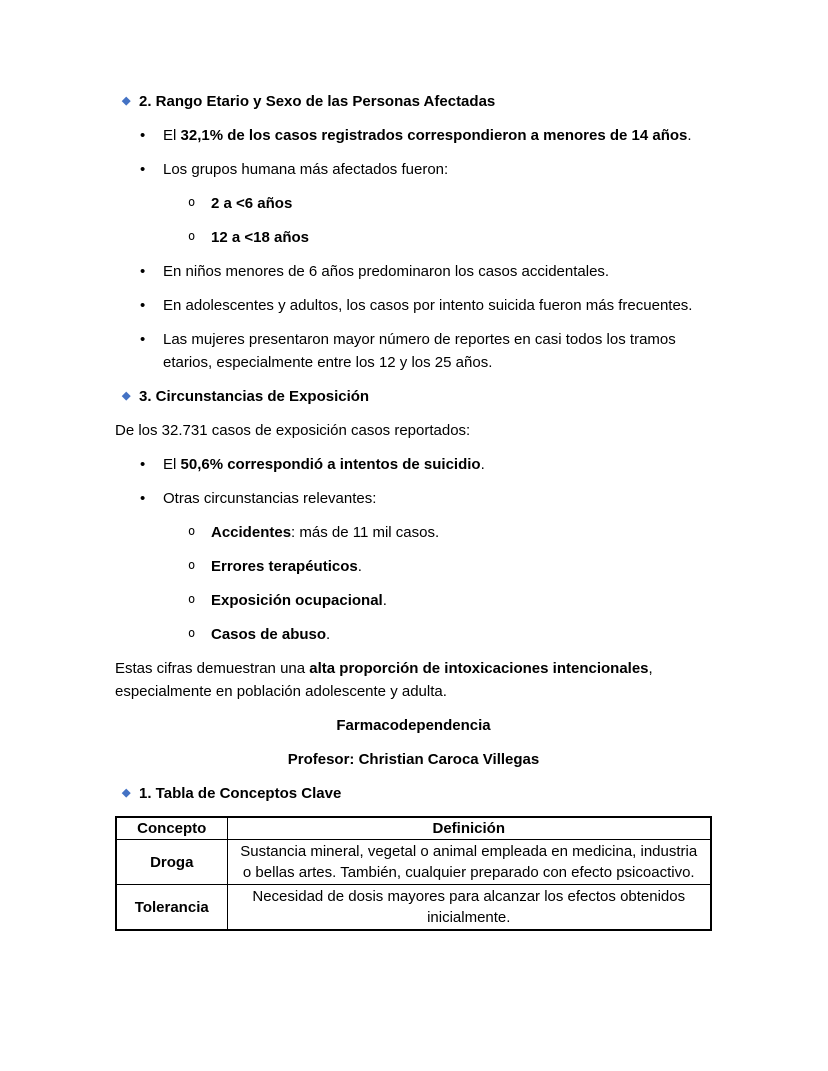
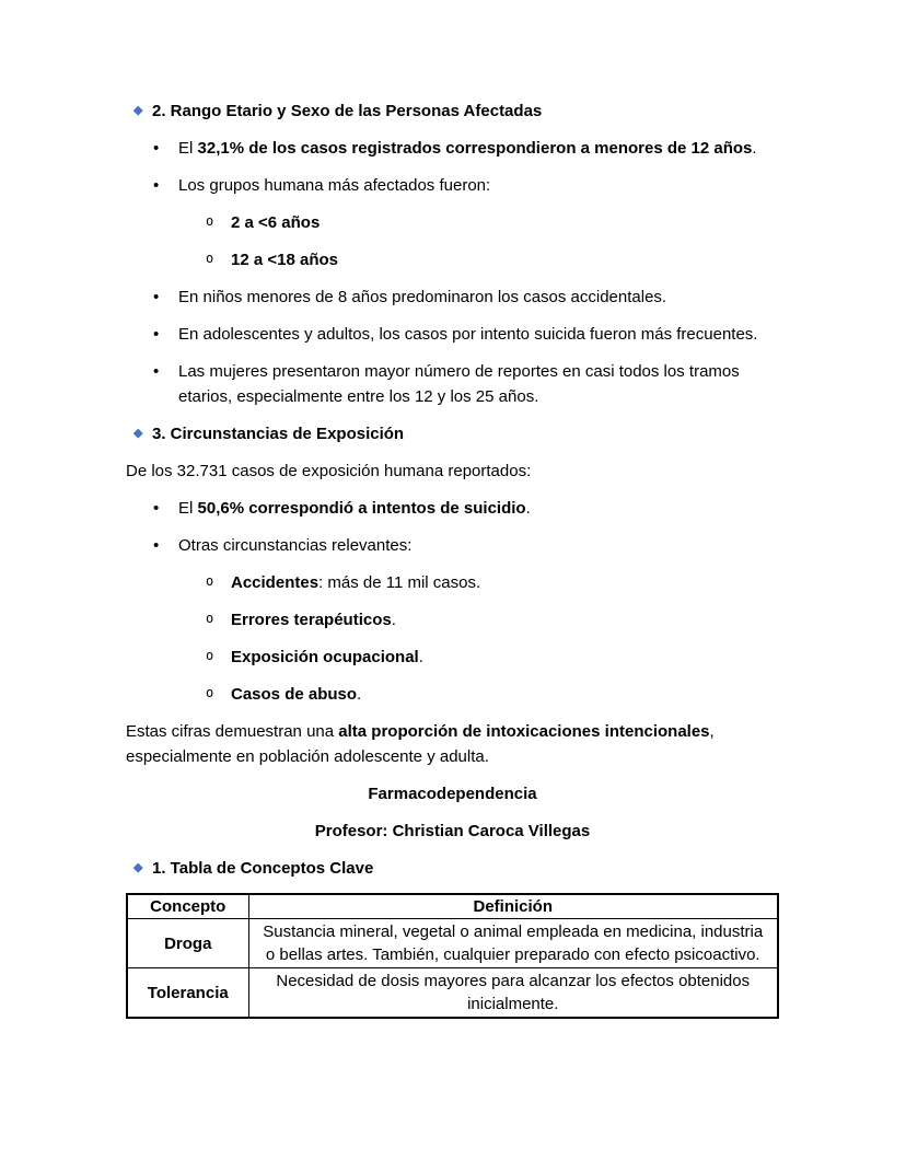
  ◆
  2. Rango Etario y Sexo de las Personas Afectadas
  •
- El 32,1% de los casos registrados correspondieron a menores de 14 años.
+ El 32,1% de los casos registrados correspondieron a menores de 12 años.
  •
  Los grupos humana más afectados fueron:
  o
  2 a <6 años
  o
  12 a <18 años
  •
- En niños menores de 6 años predominaron los casos accidentales.
+ En niños menores de 8 años predominaron los casos accidentales.
  •
  En adolescentes y adultos, los casos por intento suicida fueron más frecuentes.
  •
  Las mujeres presentaron mayor número de reportes en casi todos los tramos etarios, especialmente entre los 12 y los 25 años.
  ◆
  3. Circunstancias de Exposición
- De los 32.731 casos de exposición casos reportados:
+ De los 32.731 casos de exposición humana reportados:
  •
  El 50,6% correspondió a intentos de suicidio.
  •
  Otras circunstancias relevantes:
  o
  Accidentes: más de 11 mil casos.
  o
  Errores terapéuticos.
  o
  Exposición ocupacional.
  o
  Casos de abuso.
  Estas cifras demuestran una alta proporción de intoxicaciones intencionales, especialmente en población adolescente y adulta.
  Farmacodependencia
  Profesor: Christian Caroca Villegas
  ◆
  1. Tabla de Conceptos Clave
  Concepto	Definición
  Droga	Sustancia mineral, vegetal o animal empleada en medicina, industria o bellas artes. También, cualquier preparado con efecto psicoactivo.
  Tolerancia	Necesidad de dosis mayores para alcanzar los efectos obtenidos inicialmente.
